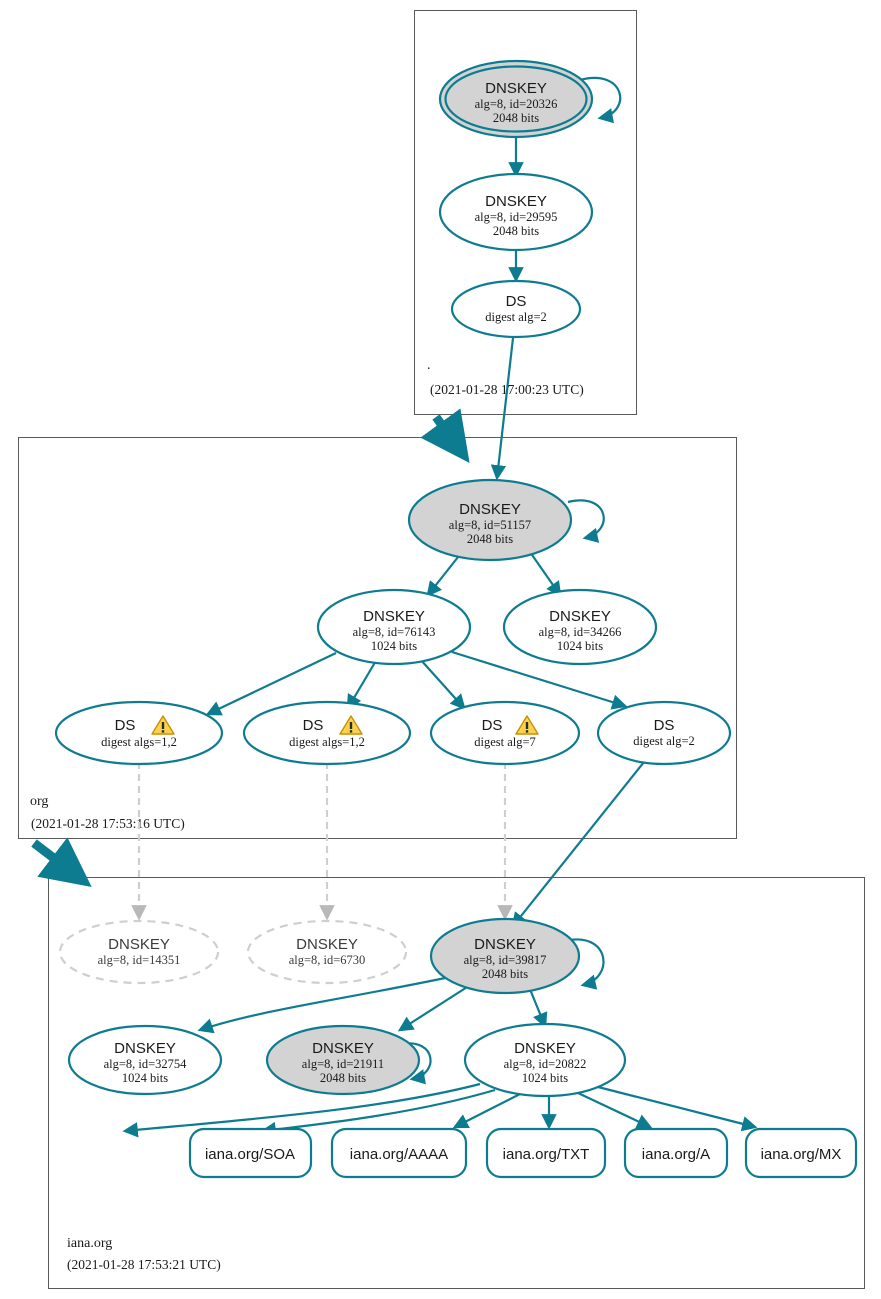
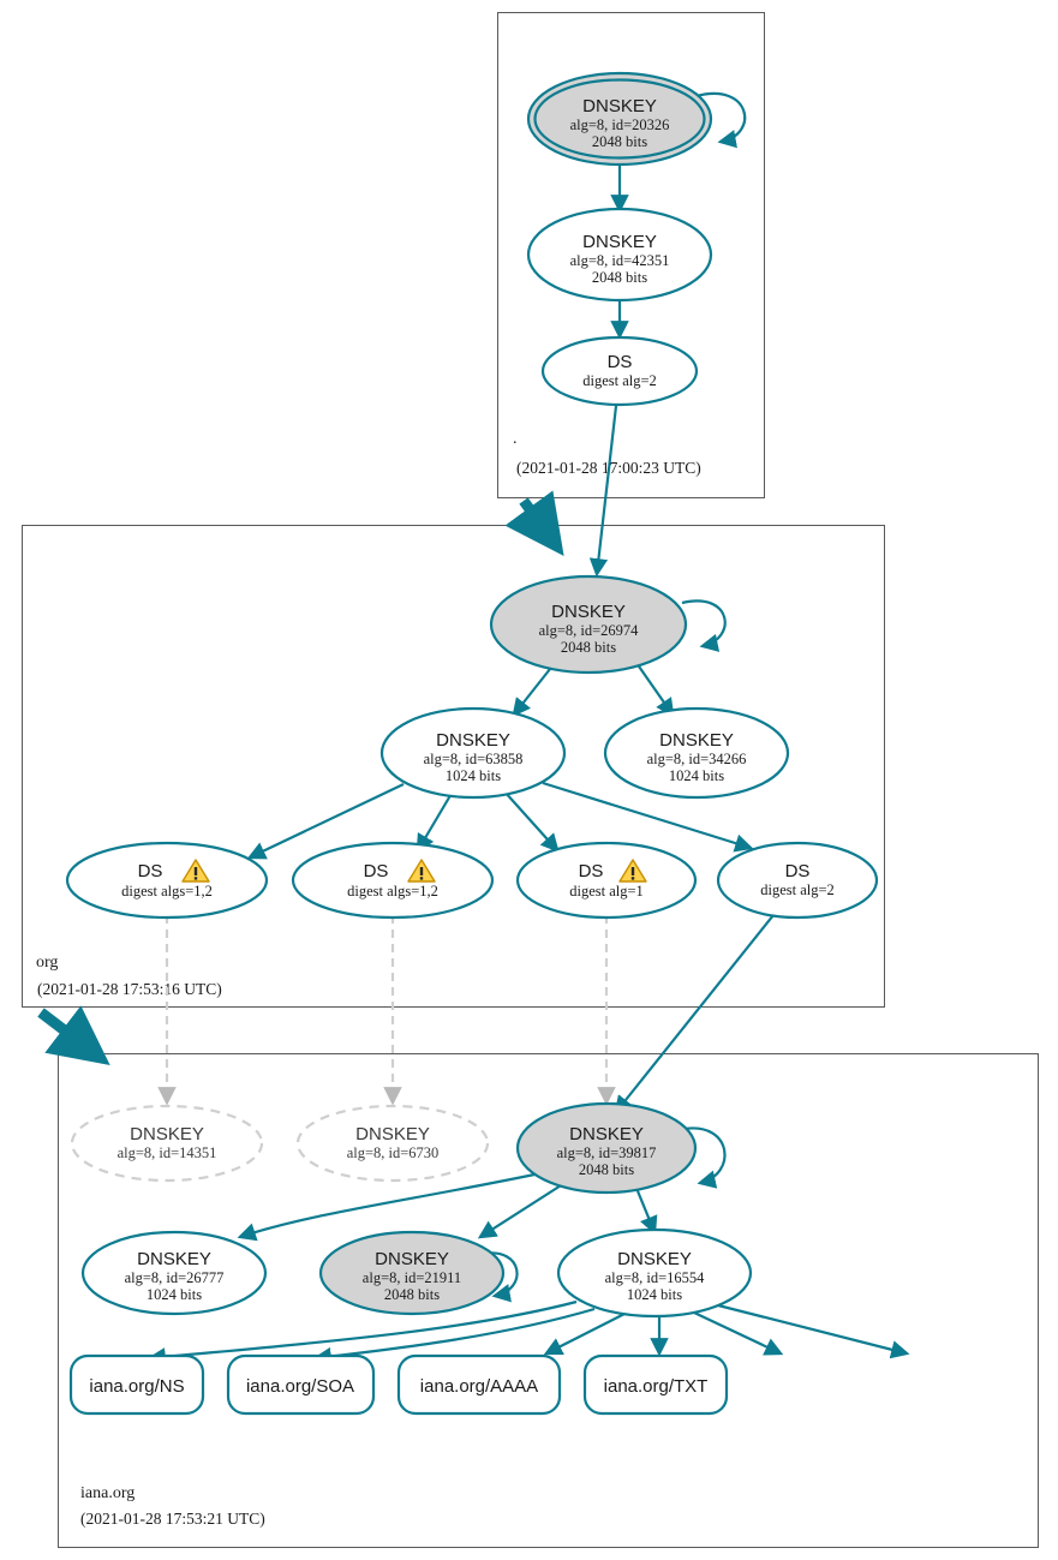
  .
  (2021-01-28 17:00:23 UTC)
  org
  (2021-01-28 17:53:6 UTC)
  iana.org
  (2021-01-28 17:53:21 UTC)
  DNSKEY
  alg=8, id=20326
  2048 bits
  DNSKEY
- alg=8, id=29595
+ alg=8, id=42351
  2048 bits
  DS
  digest alg=2
  DNSKEY
- alg=8, id=51157
+ alg=8, id=26974
  2048 bits
  DNSKEY
- alg=8, id=76143
+ alg=8, id=63858
  1024 bits
  DNSKEY
  alg=8, id=34266
  1024 bits
  DS
  digest algs=1,2
  DS
  digest algs=1,2
  DS
- digest alg=7
+ digest alg=1
  DS
  digest alg=2
  DNSKEY
  alg=8, id=14351
  DNSKEY
  alg=8, id=6730
  DNSKEY
  alg=8, id=39817
  2048 bits
  DNSKEY
- alg=8, id=32754
+ alg=8, id=26777
  1024 bits
  DNSKEY
  alg=8, id=21911
  2048 bits
  DNSKEY
- alg=8, id=20822
+ alg=8, id=16554
  1024 bits
+ iana.org/NS
  iana.org/SOA
  iana.org/AAAA
  iana.org/TXT
- iana.org/A
- iana.org/MX
